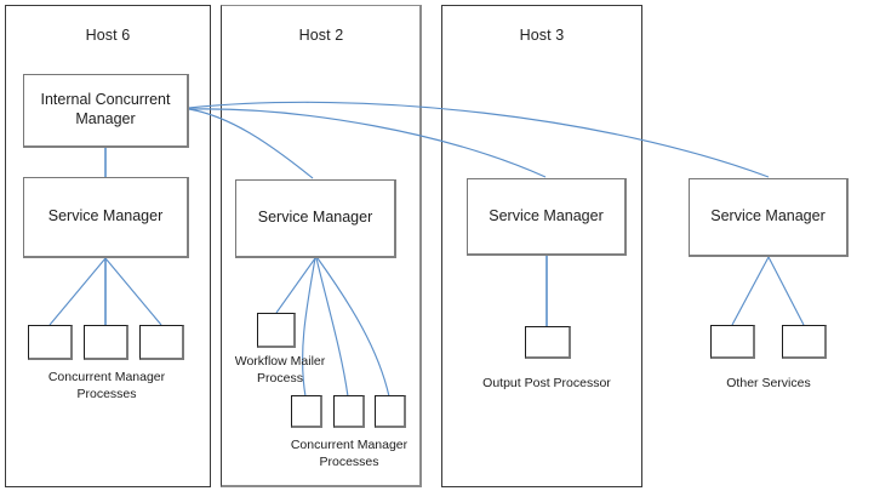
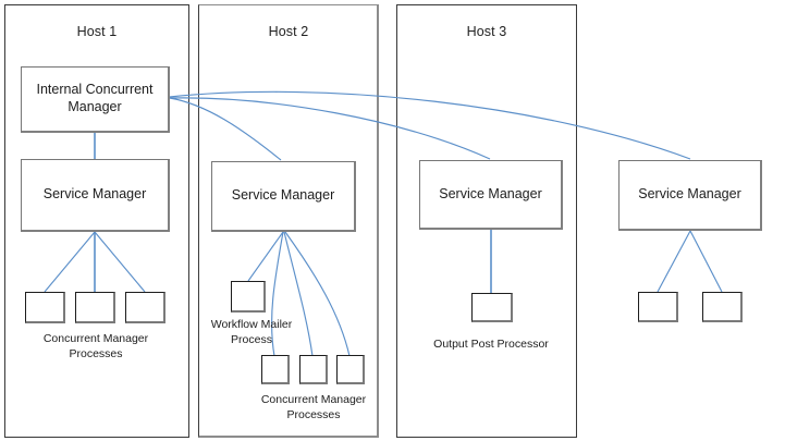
- Host 6
+ Host 1
  Host 2
  Host 3
  Internal Concurrent Manager
  Service Manager
  Concurrent Manager Processes
  Service Manager
  Workflow Mailer Process
  Concurrent Manager Processes
  Service Manager
  Output Post Processor
  Service Manager
- Other Services
